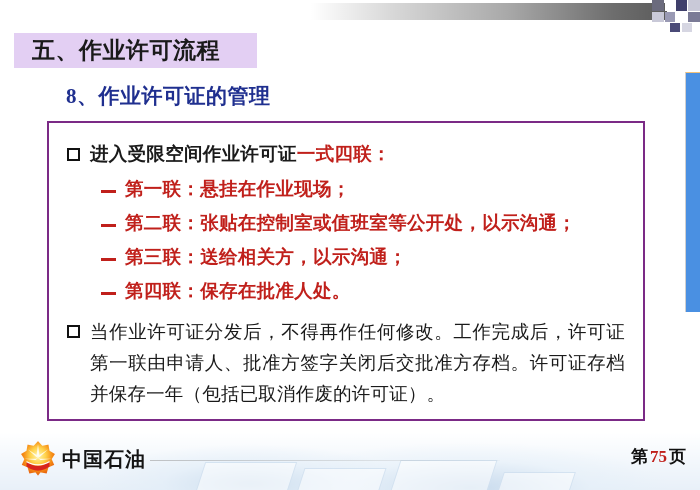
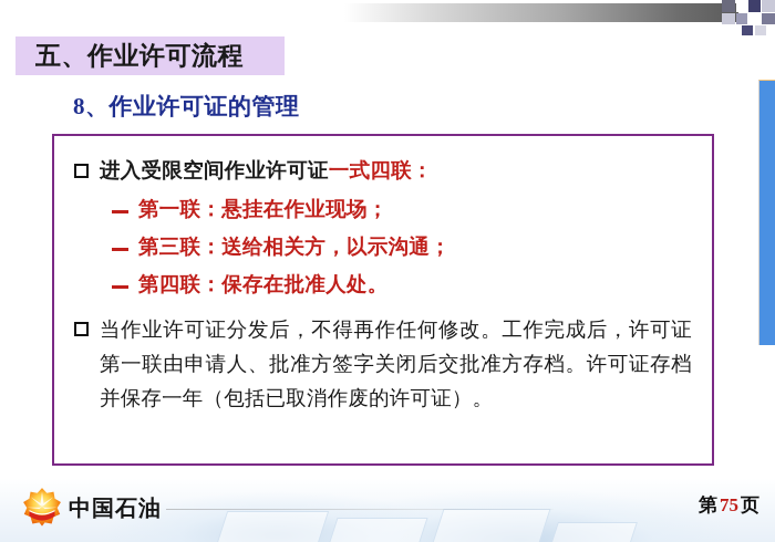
  五、作业许可流程
  8、作业许可证的管理
  进入受限空间作业许可证一式四联：
  第一联：悬挂在作业现场；
- 第二联：张贴在控制室或值班室等公开处，以示沟通；
  第三联：送给相关方，以示沟通；
  第四联：保存在批准人处。
  当作业许可证分发后，不得再作任何修改。工作完成后，许可证第一联由申请人、批准方签字关闭后交批准方存档。许可证存档并保存一年（包括已取消作废的许可证）。
  中国石油
  第75页
